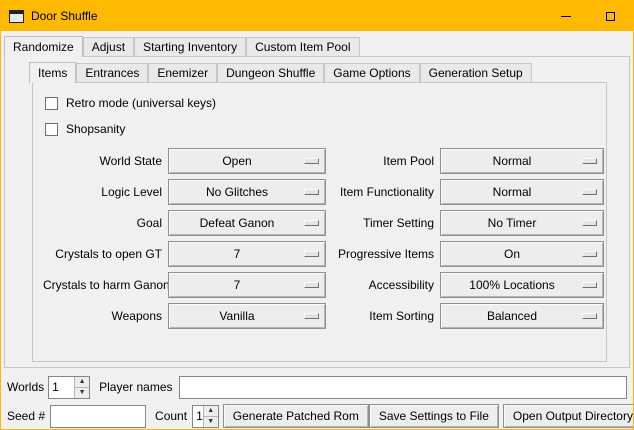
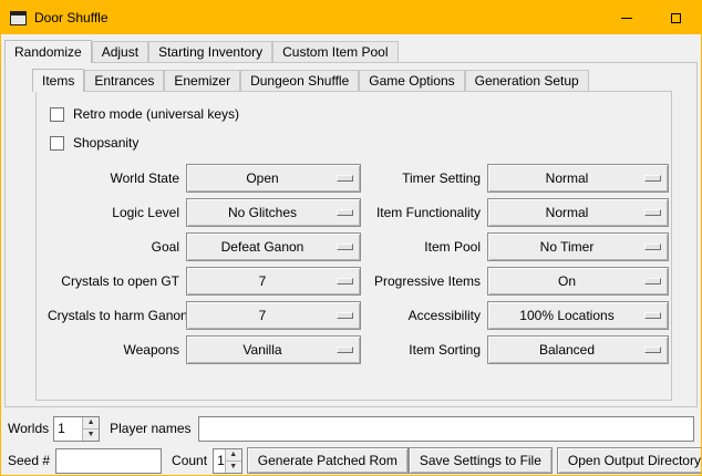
  Door Shuffle
  Randomize
  Adjust
  Starting Inventory
  Custom Item Pool
  Items
  Entrances
  Enemizer
  Dungeon Shuffle
  Game Options
  Generation Setup
  Retro mode (universal keys)
  Shopsanity
  World State
  Open
- Item Pool
+ Timer Setting
  Normal
  Logic Level
  No Glitches
  Item Functionality
  Normal
  Goal
  Defeat Ganon
- Timer Setting
+ Item Pool
  No Timer
  Crystals to open GT
  7
  Progressive Items
  On
  Crystals to harm Ganon
  7
  Accessibility
  100% Locations
  Weapons
  Vanilla
  Item Sorting
  Balanced
  Worlds
  1
  Player names
  Seed #
  Count
  1
  Generate Patched Rom
  Save Settings to File
  Open Output Directory
